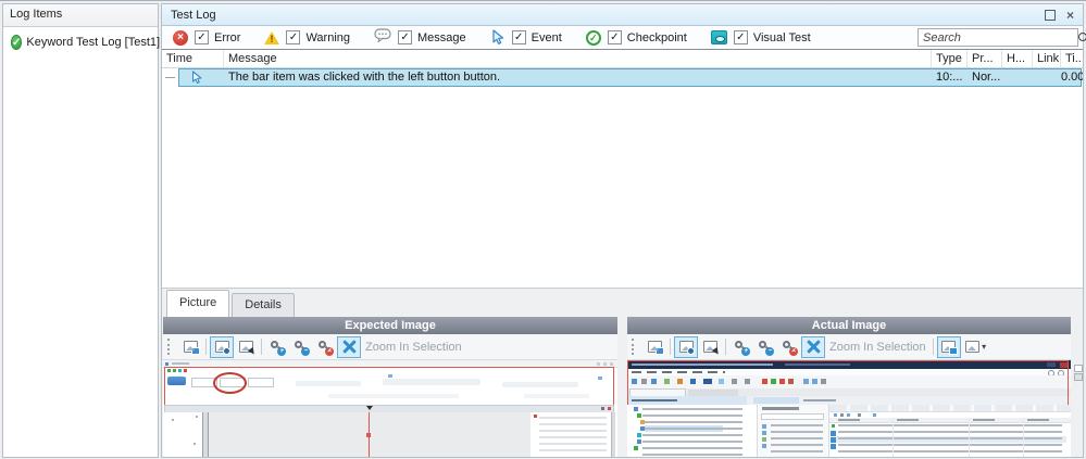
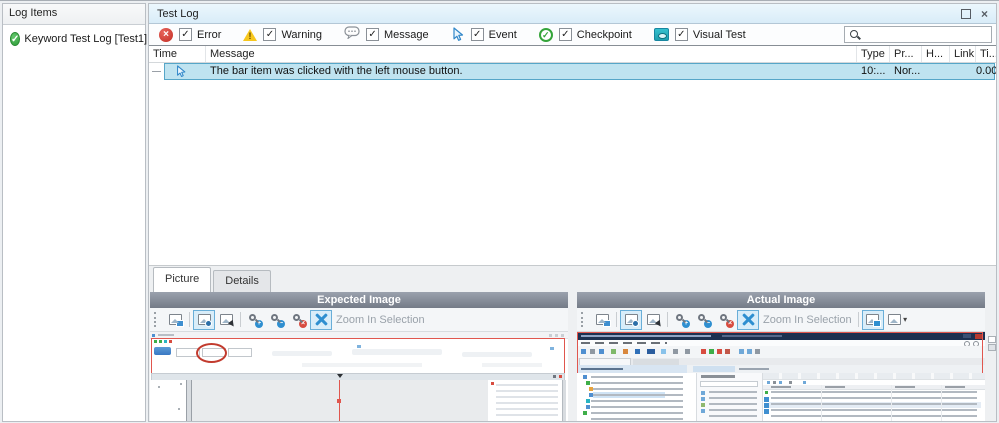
  Log Items
  ✓
  Keyword Test Log [Test1]
  Test Log
  ×
  Error
  Warning
  Message
  Event
  Checkpoint
  Visual Test
- Search
  Time
  Message
  Type
  Pr...
  H...
  Link
  Ti..
- The bar item was clicked with the left button button.
+ The bar item was clicked with the left mouse button.
  10:...
  Nor...
  0.00
  Picture
  Details
  Expected Image
  Zoom In Selection
  Actual Image
  Zoom In Selection
  ▾
